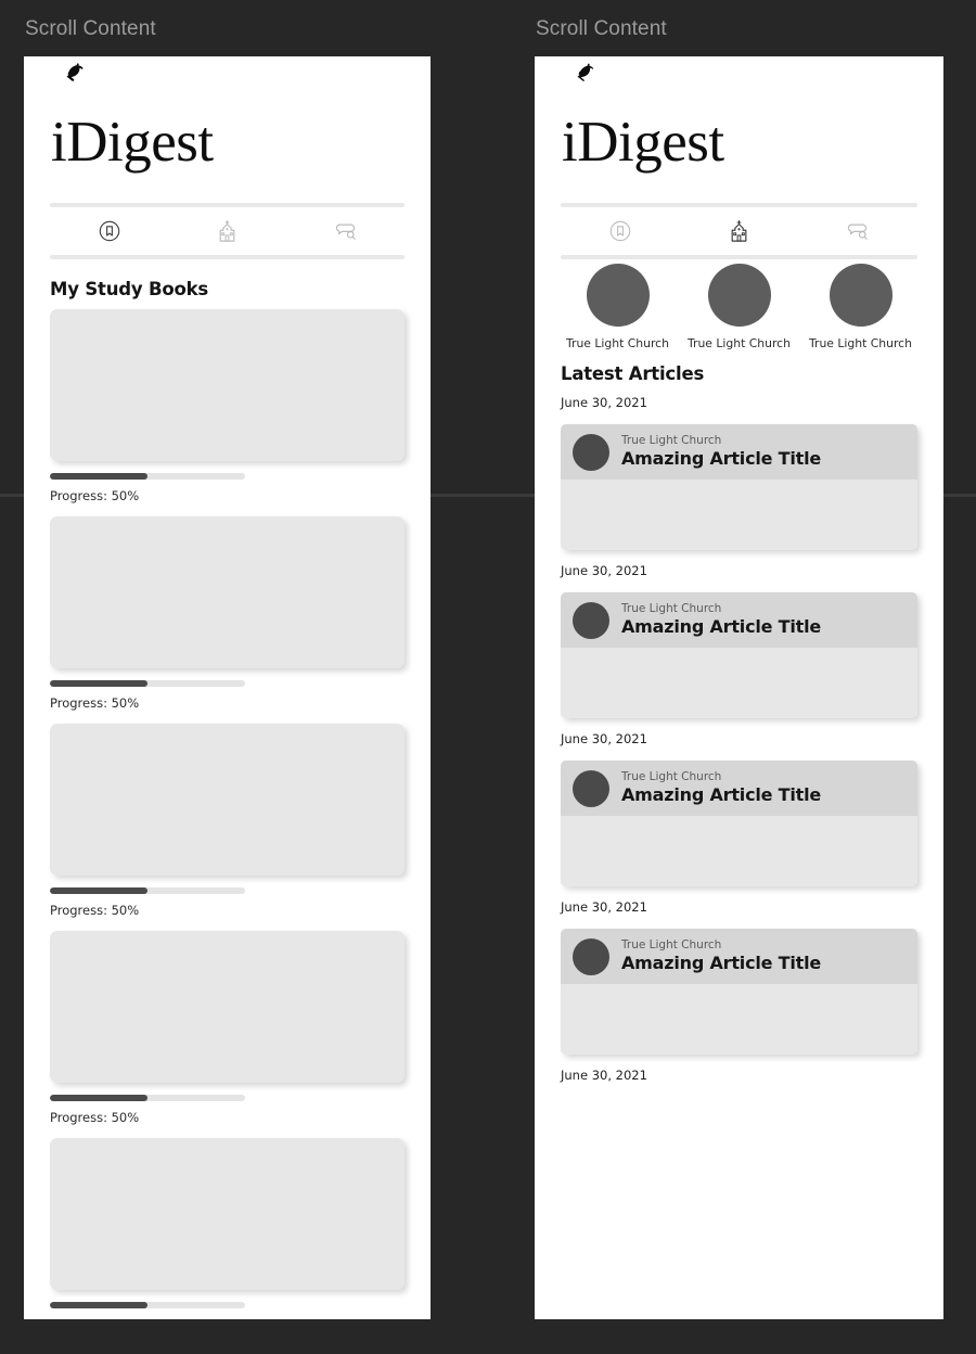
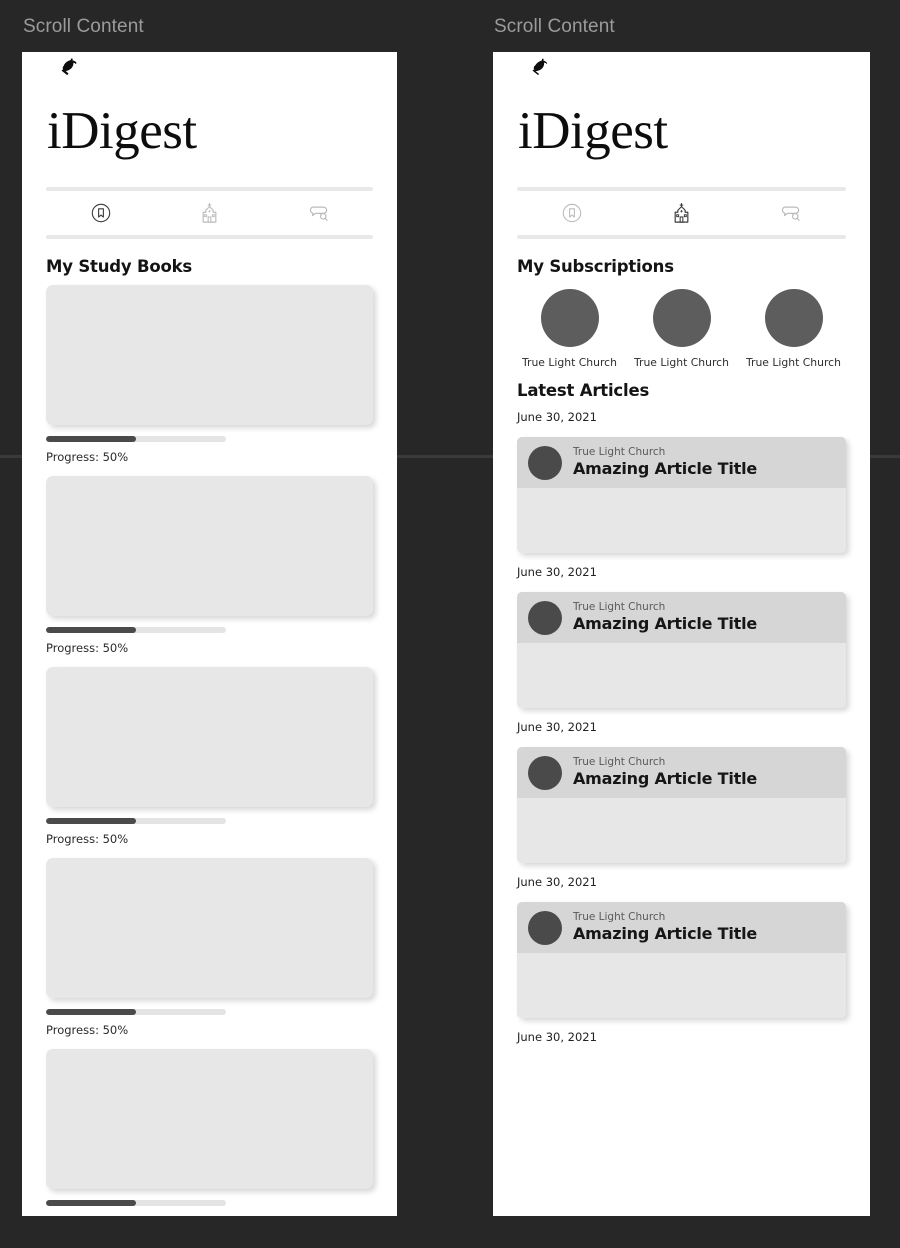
  Scroll Content
  iDigest
  My Study Books
  Progress: 50%
  Progress: 50%
  Progress: 50%
  Progress: 50%
  Scroll Content
  iDigest
+ My Subscriptions
  True Light Church
  True Light Church
  True Light Church
  Latest Articles
  June 30, 2021
  True Light Church
  Amazing Article Title
  June 30, 2021
  True Light Church
  Amazing Article Title
  June 30, 2021
  True Light Church
  Amazing Article Title
  June 30, 2021
  True Light Church
  Amazing Article Title
  June 30, 2021
